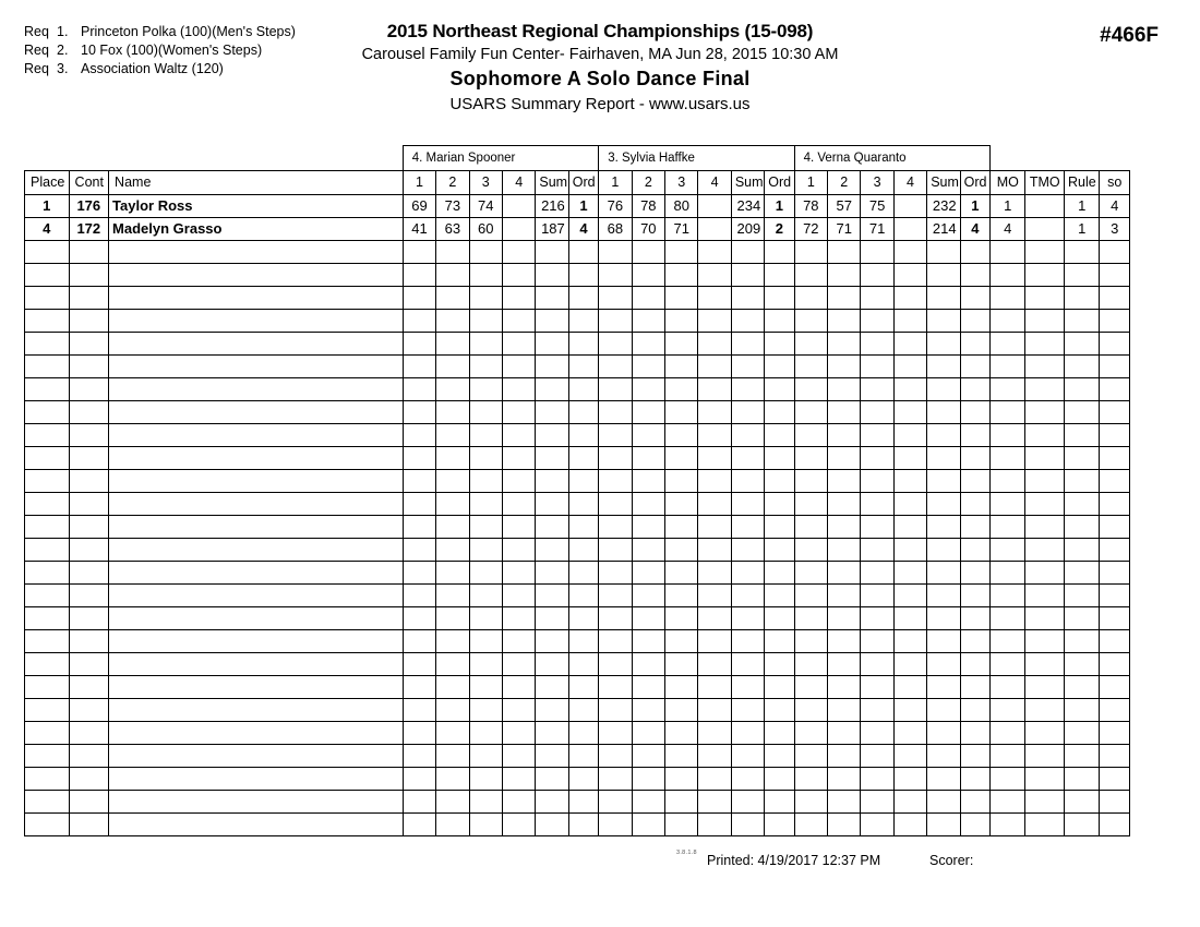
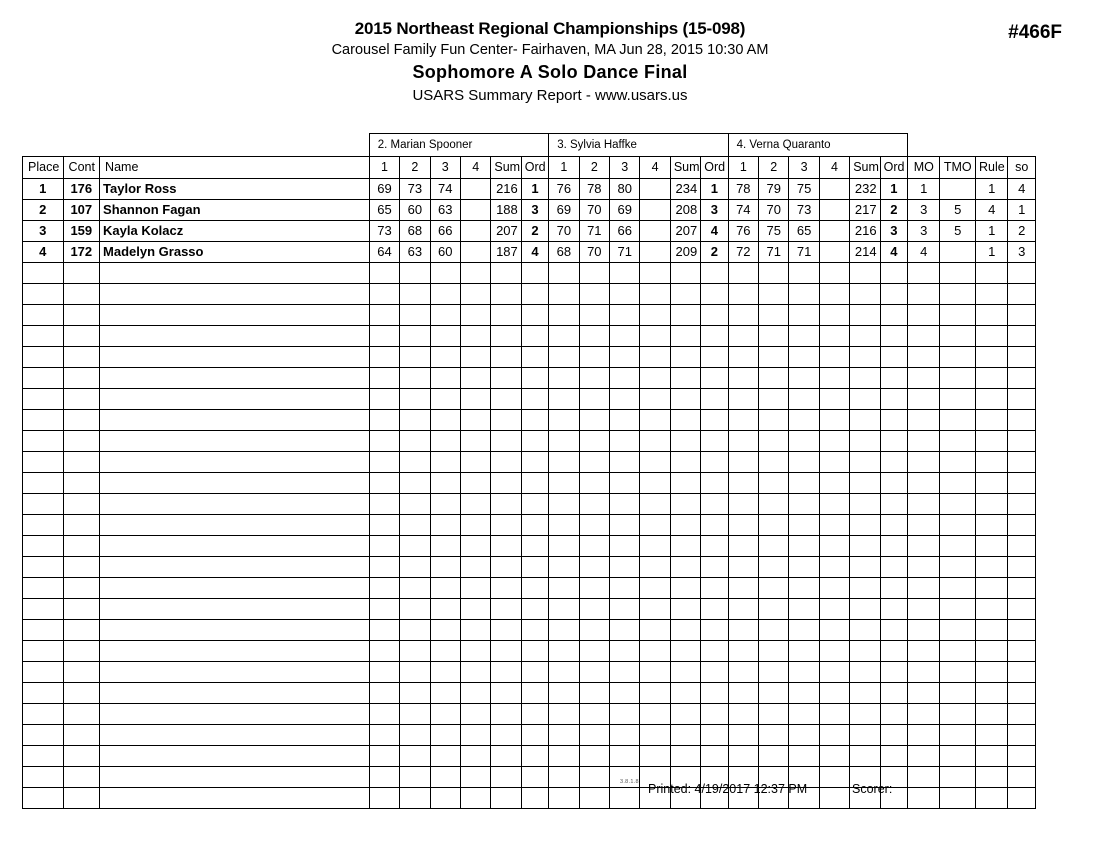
- Req 1. Princeton Polka (100)(Men's Steps)
- Req 2. 10 Fox (100)(Women's Steps)
- Req 3. Association Waltz (120)
  2015 Northeast Regional Championships (15-098)
  Carousel Family Fun Center- Fairhaven, MA Jun 28, 2015 10:30 AM
  Sophomore A Solo Dance Final
  USARS Summary Report - www.usars.us
  #466F
- 			4. Marian Spooner	3. Sylvia Haffke	4. Verna Quaranto
+ 			2. Marian Spooner	3. Sylvia Haffke	4. Verna Quaranto
  Place	Cont	Name	1	2	3	4	Sum	Ord	1	2	3	4	Sum	Ord	1	2	3	4	Sum	Ord	MO	TMO	Rule	so
- 1	176	Taylor Ross	69	73	74		216	1	76	78	80		234	1	78	57	75		232	1	1		1	4
+ 1	176	Taylor Ross	69	73	74		216	1	76	78	80		234	1	78	79	75		232	1	1		1	4
+ 2	107	Shannon Fagan	65	60	63		188	3	69	70	69		208	3	74	70	73		217	2	3	5	4	1
+ 3	159	Kayla Kolacz	73	68	66		207	2	70	71	66		207	4	76	75	65		216	3	3	5	1	2
- 4	172	Madelyn Grasso	41	63	60		187	4	68	70	71		209	2	72	71	71		214	4	4		1	3
+ 4	172	Madelyn Grasso	64	63	60		187	4	68	70	71		209	2	72	71	71		214	4	4		1	3
  Printed: 4/19/2017 12:37 PM
  Scorer:
